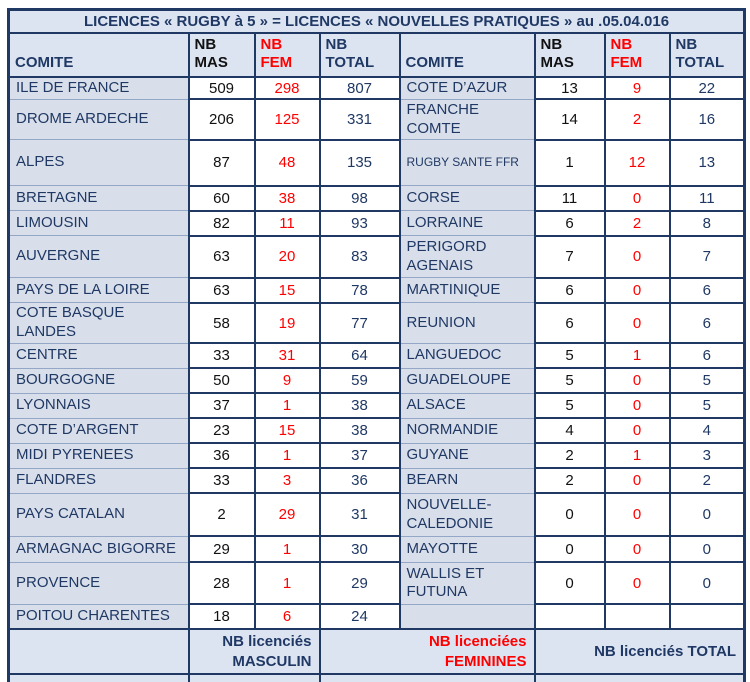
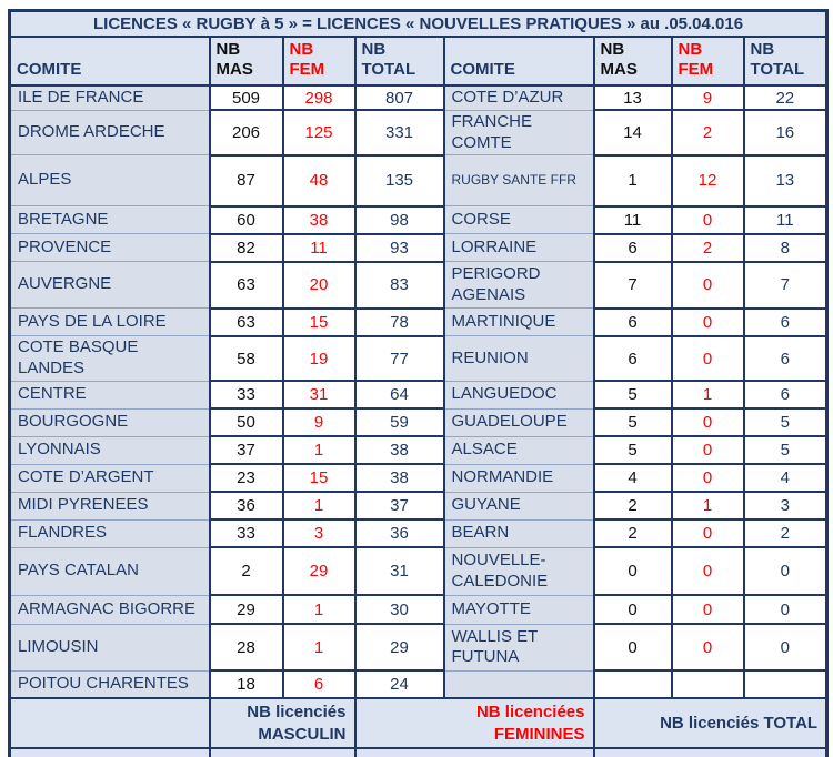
  LICENCES « RUGBY à 5 » = LICENCES « NOUVELLES PRATIQUES » au .05.04.016
  COMITE	NB MAS	NB FEM	NB TOTAL	COMITE	NB MAS	NB FEM	NB TOTAL
  ILE DE FRANCE	509	298	807	COTE D’AZUR	13	9	22
  DROME ARDECHE	206	125	331	FRANCHE COMTE	14	2	16
  ALPES	87	48	135	RUGBY SANTE FFR	1	12	13
  BRETAGNE	60	38	98	CORSE	11	0	11
- LIMOUSIN	82	11	93	LORRAINE	6	2	8
+ PROVENCE	82	11	93	LORRAINE	6	2	8
  AUVERGNE	63	20	83	PERIGORD AGENAIS	7	0	7
  PAYS DE LA LOIRE	63	15	78	MARTINIQUE	6	0	6
  COTE BASQUE LANDES	58	19	77	REUNION	6	0	6
  CENTRE	33	31	64	LANGUEDOC	5	1	6
  BOURGOGNE	50	9	59	GUADELOUPE	5	0	5
  LYONNAIS	37	1	38	ALSACE	5	0	5
  COTE D’ARGENT	23	15	38	NORMANDIE	4	0	4
  MIDI PYRENEES	36	1	37	GUYANE	2	1	3
  FLANDRES	33	3	36	BEARN	2	0	2
  PAYS CATALAN	2	29	31	NOUVELLE- CALEDONIE	0	0	0
  ARMAGNAC BIGORRE	29	1	30	MAYOTTE	0	0	0
- PROVENCE	28	1	29	WALLIS ET FUTUNA	0	0	0
+ LIMOUSIN	28	1	29	WALLIS ET FUTUNA	0	0	0
  POITOU CHARENTES	18	6	24
  	NB licenciés MASCULIN	NB licenciées FEMININES	NB licenciés TOTAL
